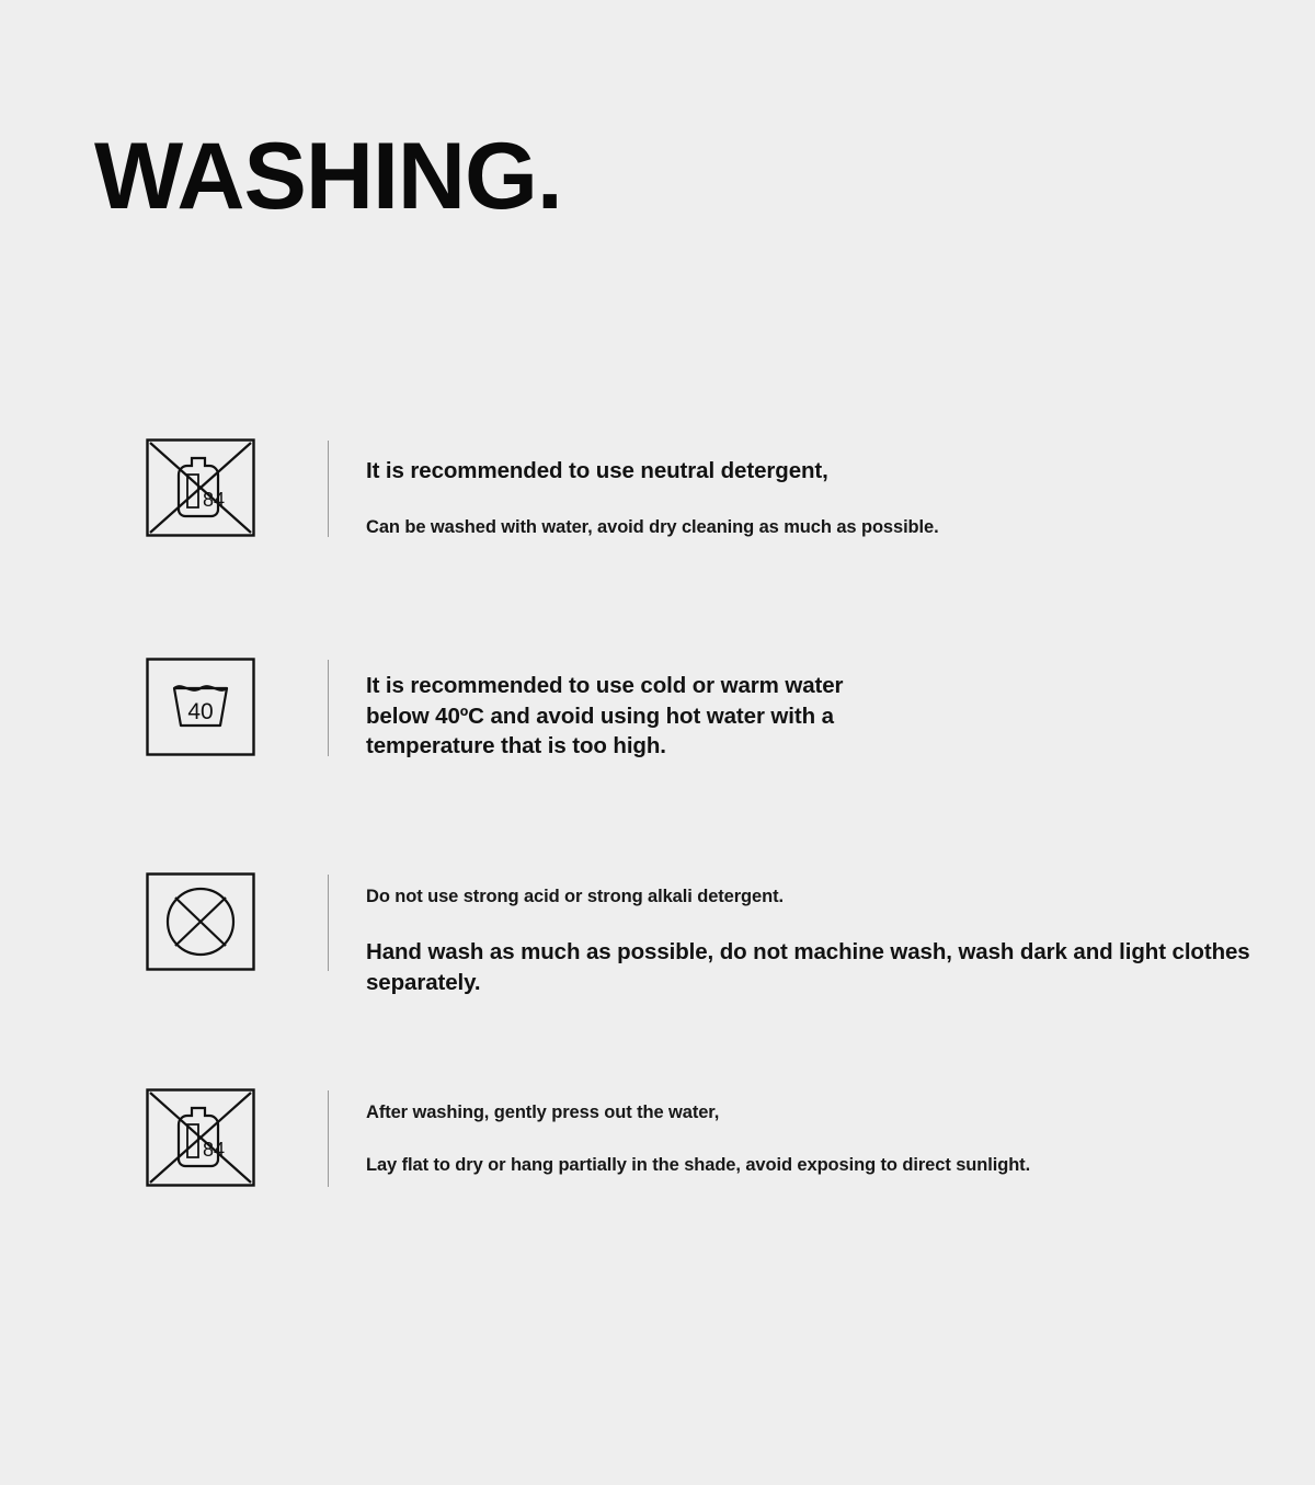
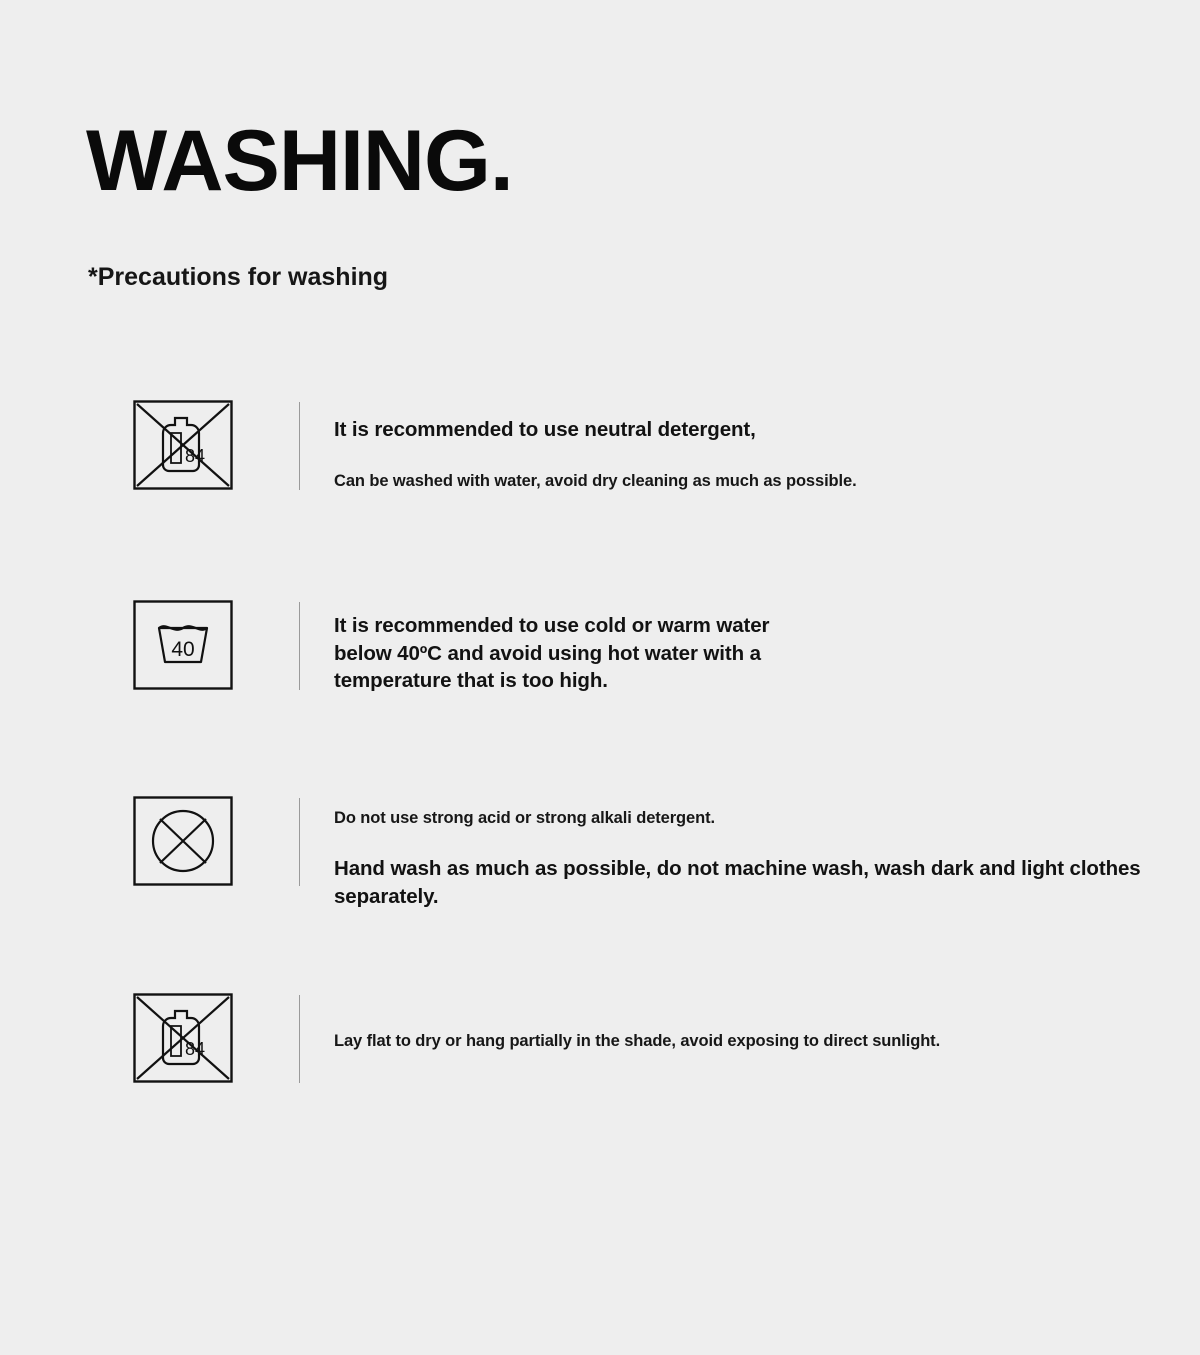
  WASHING.
+ *Precautions for washing
  84
  It is recommended to use neutral detergent,
  Can be washed with water, avoid dry cleaning as much as possible.
  40
  It is recommended to use cold or warm water below 40ºC and avoid using hot water with a temperature that is too high.
  Do not use strong acid or strong alkali detergent.
  Hand wash as much as possible, do not machine wash, wash dark and light clothes separately.
  84
- After washing, gently press out the water,
  Lay flat to dry or hang partially in the shade, avoid exposing to direct sunlight.
